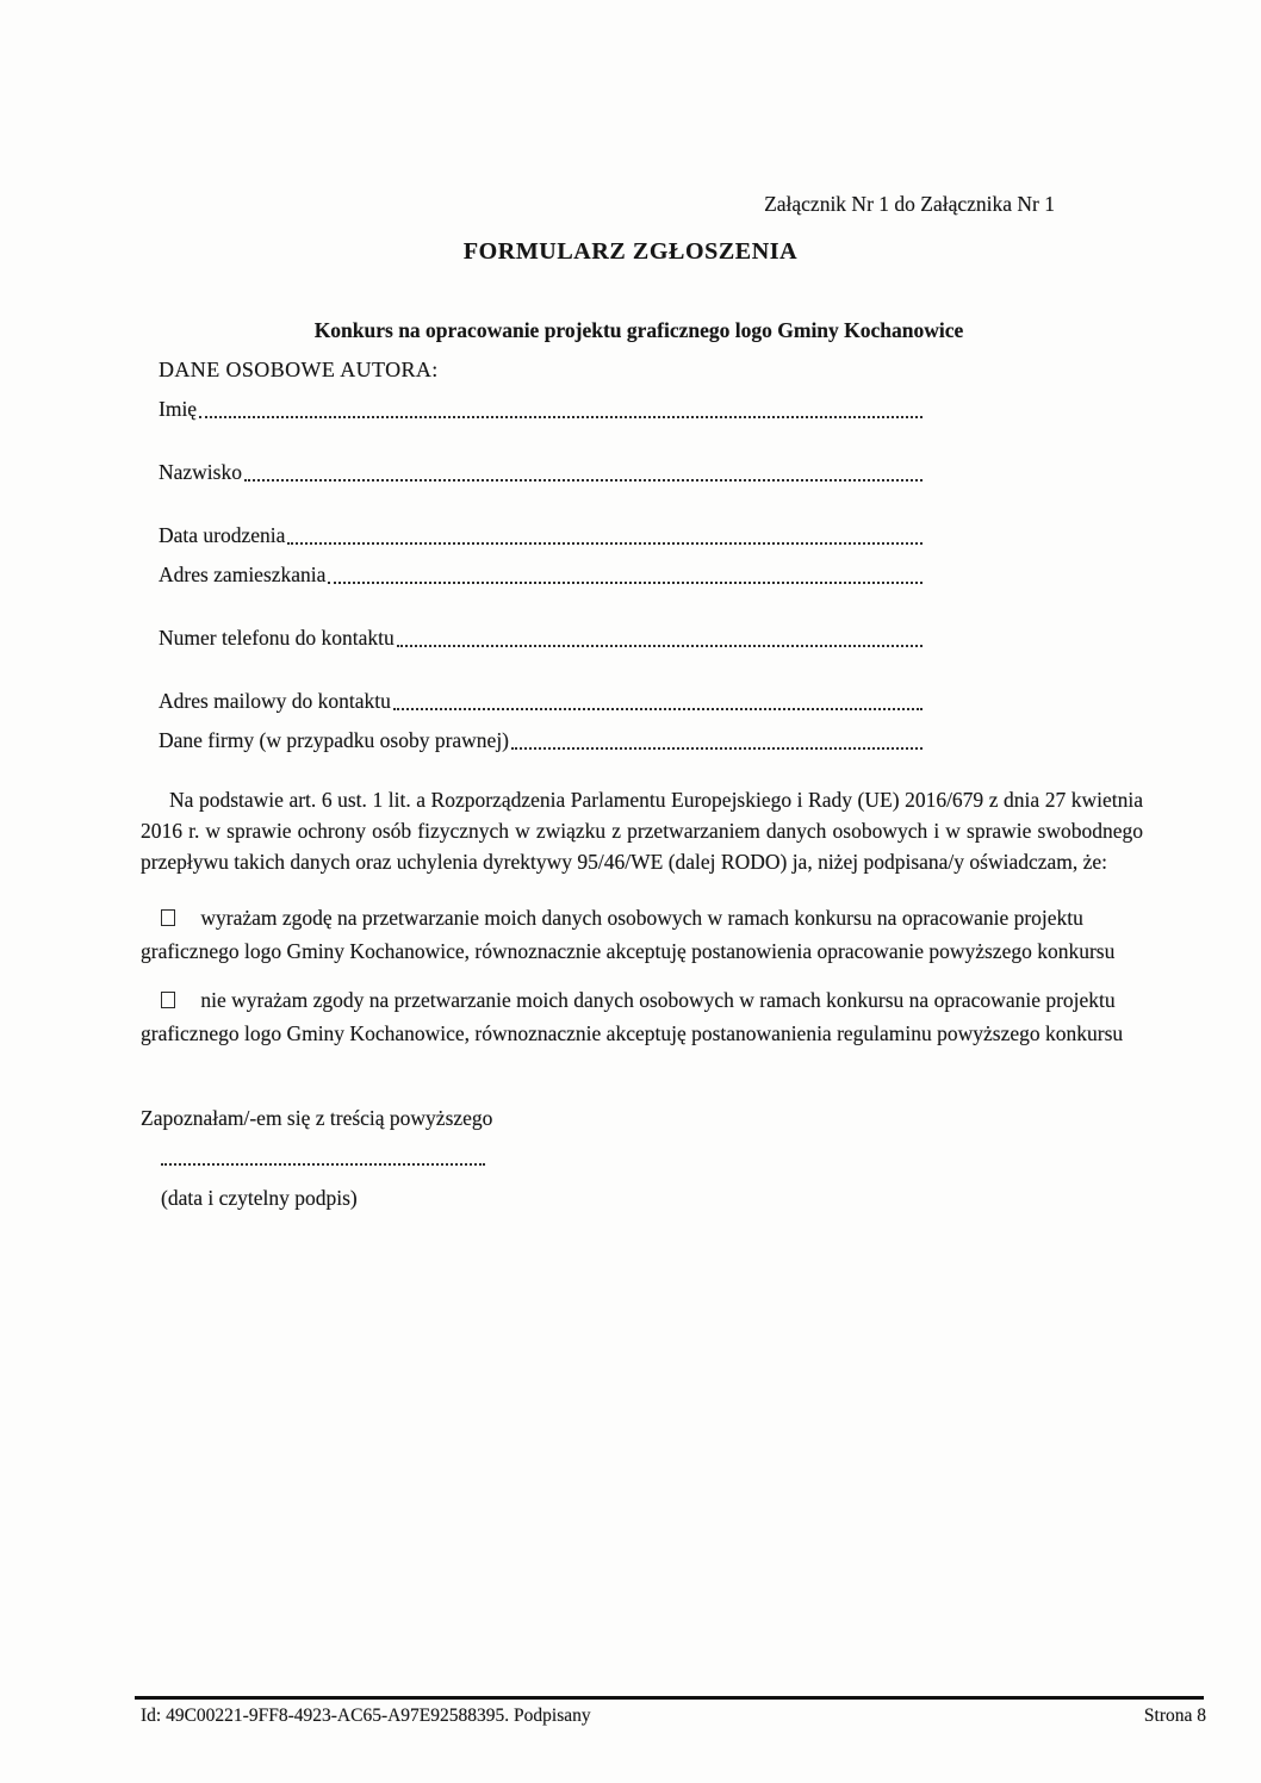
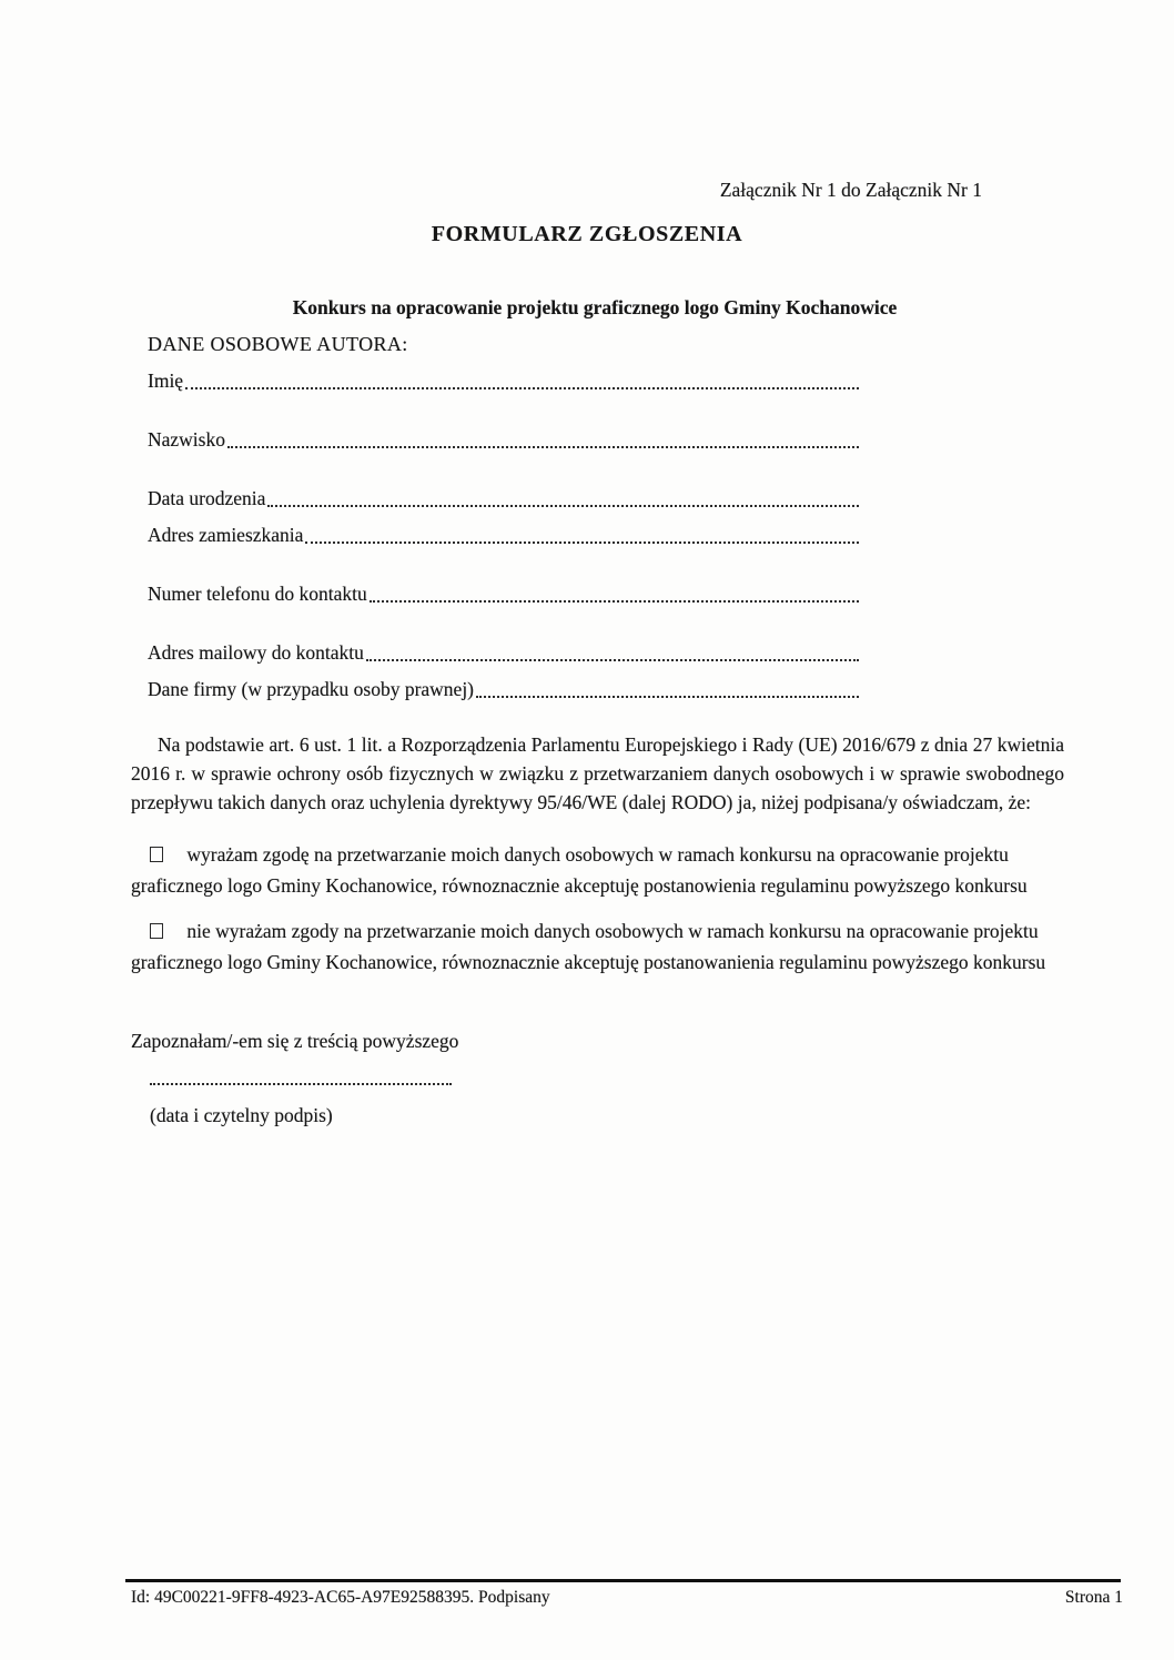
- Załącznik Nr 1 do Załącznika Nr 1
+ Załącznik Nr 1 do Załącznik Nr 1
  FORMULARZ ZGŁOSZENIA
  Konkurs na opracowanie projektu graficznego logo Gminy Kochanowice
  DANE OSOBOWE AUTORA:
  Imię
  Nazwisko
  Data urodzenia
  Adres zamieszkania
  Numer telefonu do kontaktu
  Adres mailowy do kontaktu
  Dane firmy (w przypadku osoby prawnej)
  Na podstawie art. 6 ust. 1 lit. a Rozporządzenia Parlamentu Europejskiego i Rady (UE) 2016/679 z dnia 27 kwietnia 2016 r. w sprawie ochrony osób fizycznych w związku z przetwarzaniem danych osobowych i w sprawie swobodnego przepływu takich danych oraz uchylenia dyrektywy 95/46/WE (dalej RODO) ja, niżej podpisana/y oświadczam, że:
- wyrażam zgodę na przetwarzanie moich danych osobowych w ramach konkursu na opracowanie projektu graficznego logo Gminy Kochanowice, równoznacznie akceptuję postanowienia opracowanie powyższego konkursu
+ wyrażam zgodę na przetwarzanie moich danych osobowych w ramach konkursu na opracowanie projektu graficznego logo Gminy Kochanowice, równoznacznie akceptuję postanowienia regulaminu powyższego konkursu
  nie wyrażam zgody na przetwarzanie moich danych osobowych w ramach konkursu na opracowanie projektu graficznego logo Gminy Kochanowice, równoznacznie akceptuję postanowanienia regulaminu powyższego konkursu
  Zapoznałam/-em się z treścią powyższego
  (data i czytelny podpis)
  Id: 49C00221-9FF8-4923-AC65-A97E92588395. Podpisany
- Strona 8
+ Strona 1
